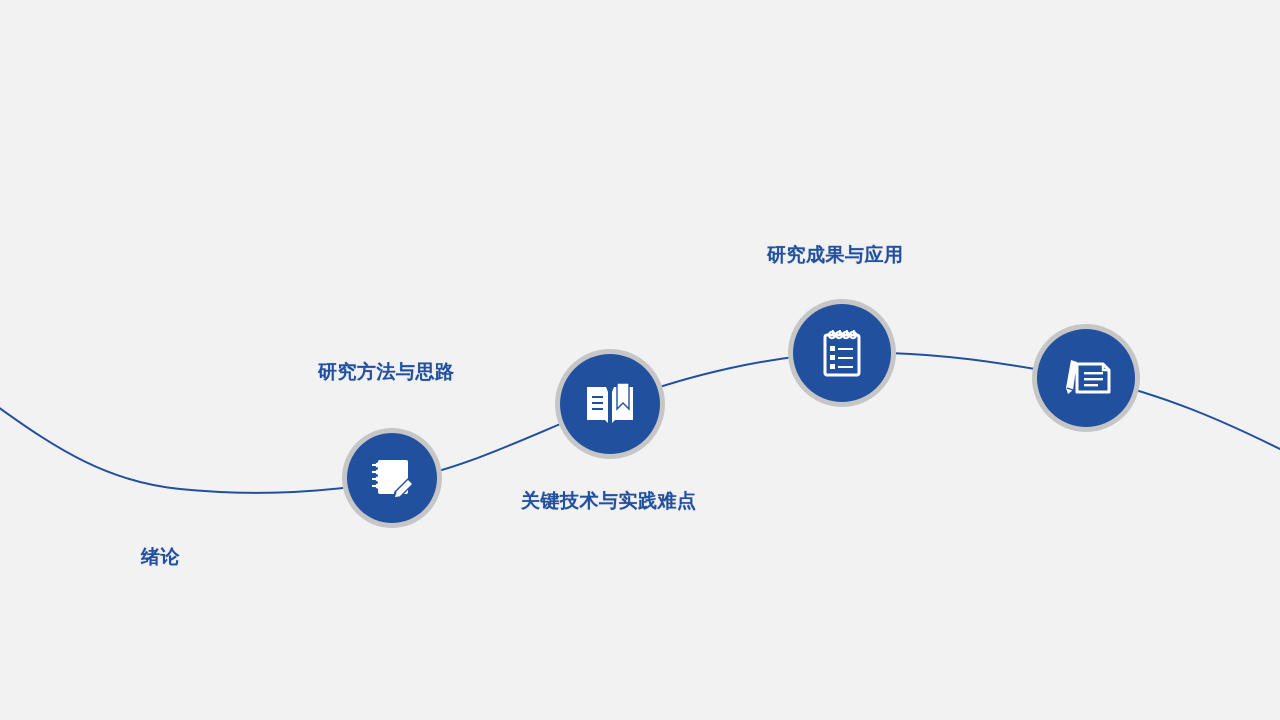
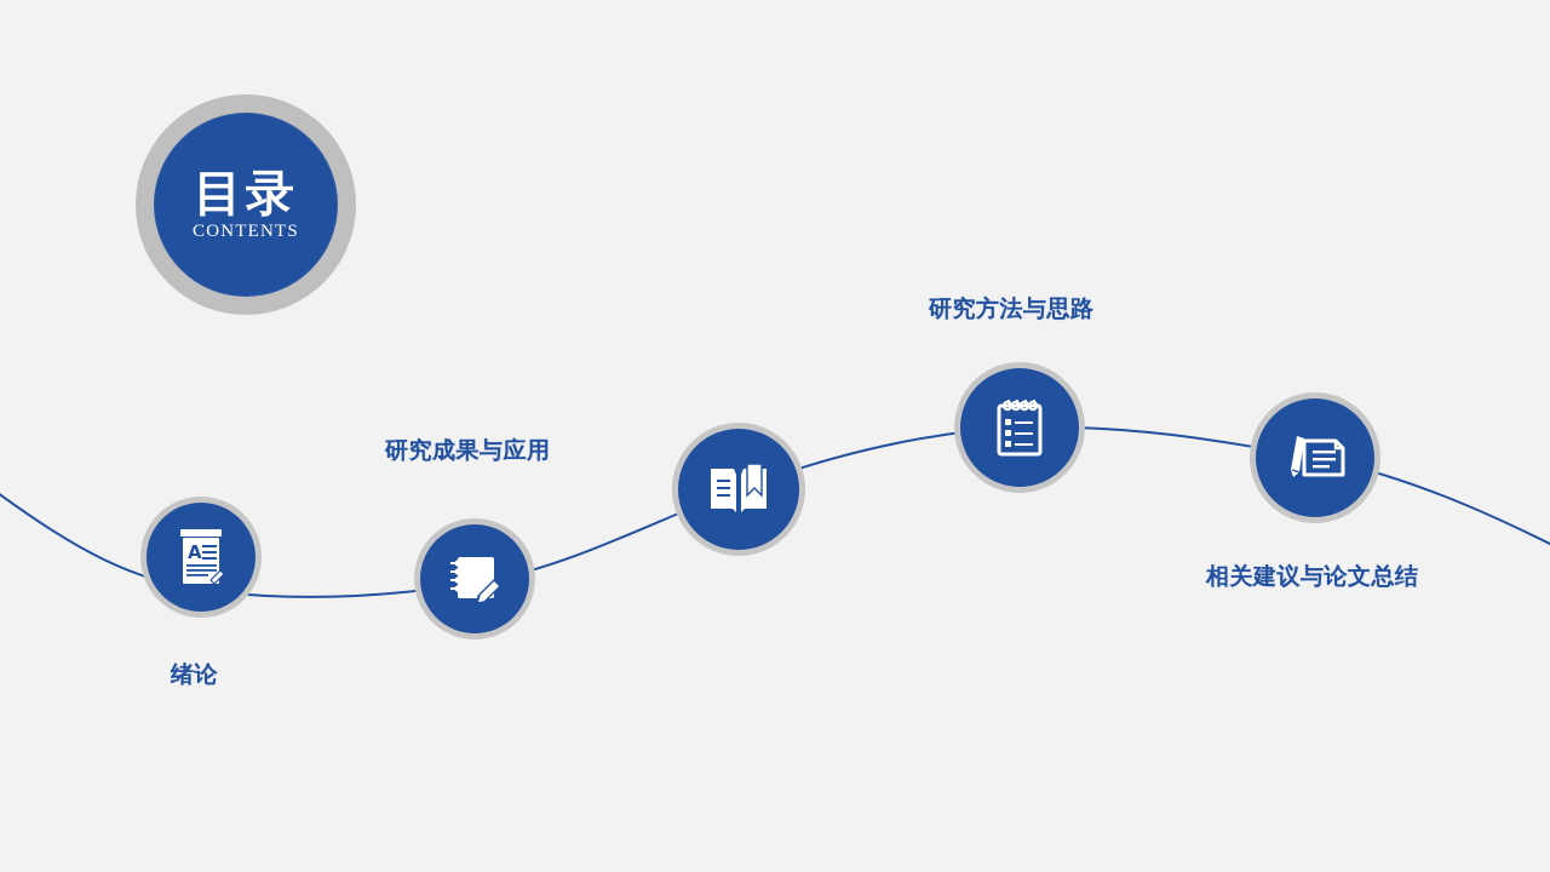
+ 目录
+ CONTENTS
+ A
  绪论
- 研究方法与思路
+ 研究成果与应用
- 关键技术与实践难点
- 研究成果与应用
+ 研究方法与思路
+ 相关建议与论文总结
